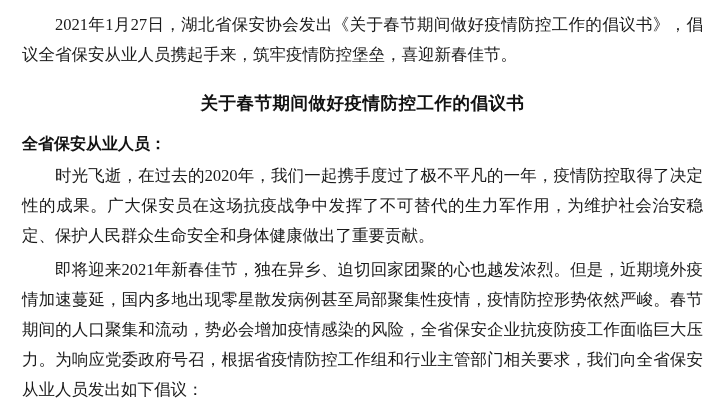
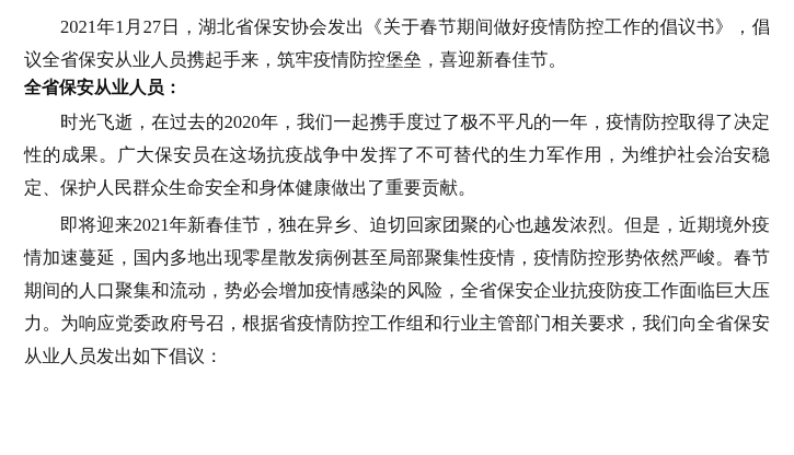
  2021年1月27日，湖北省保安协会发出《关于春节期间做好疫情防控工作的倡议书》，倡议全省保安从业人员携起手来，筑牢疫情防控堡垒，喜迎新春佳节。
- 关于春节期间做好疫情防控工作的倡议书
  全省保安从业人员：
  时光飞逝，在过去的2020年，我们一起携手度过了极不平凡的一年，疫情防控取得了决定性的成果。广大保安员在这场抗疫战争中发挥了不可替代的生力军作用，为维护社会治安稳定、保护人民群众生命安全和身体健康做出了重要贡献。
  即将迎来2021年新春佳节，独在异乡、迫切回家团聚的心也越发浓烈。但是，近期境外疫情加速蔓延，国内多地出现零星散发病例甚至局部聚集性疫情，疫情防控形势依然严峻。春节期间的人口聚集和流动，势必会增加疫情感染的风险，全省保安企业抗疫防疫工作面临巨大压力。为响应党委政府号召，根据省疫情防控工作组和行业主管部门相关要求，我们向全省保安从业人员发出如下倡议：
